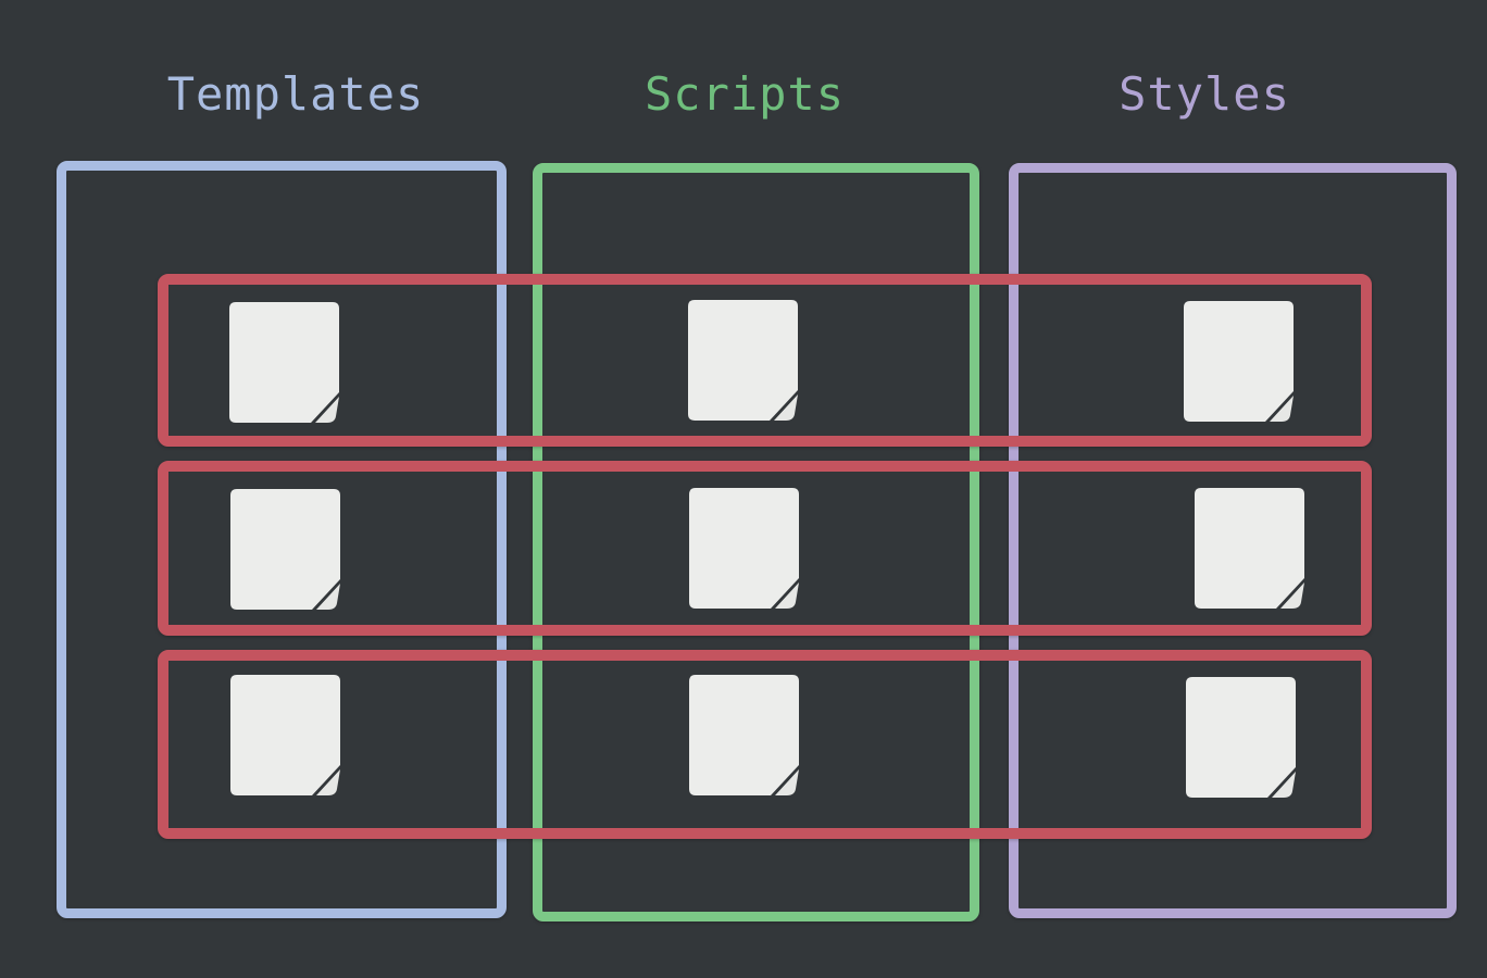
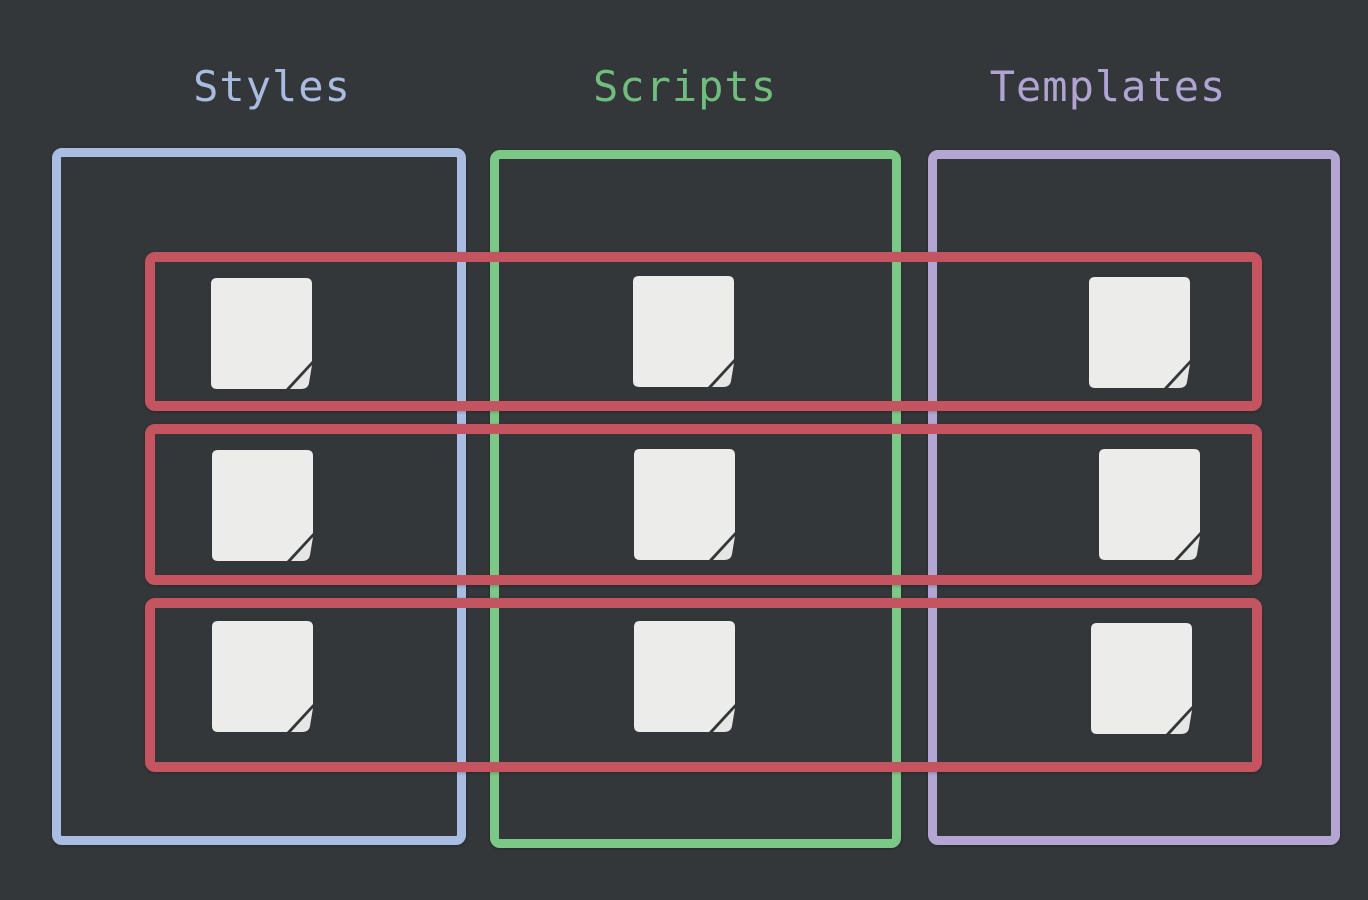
- Templates
+ Styles
  Scripts
- Styles
+ Templates
